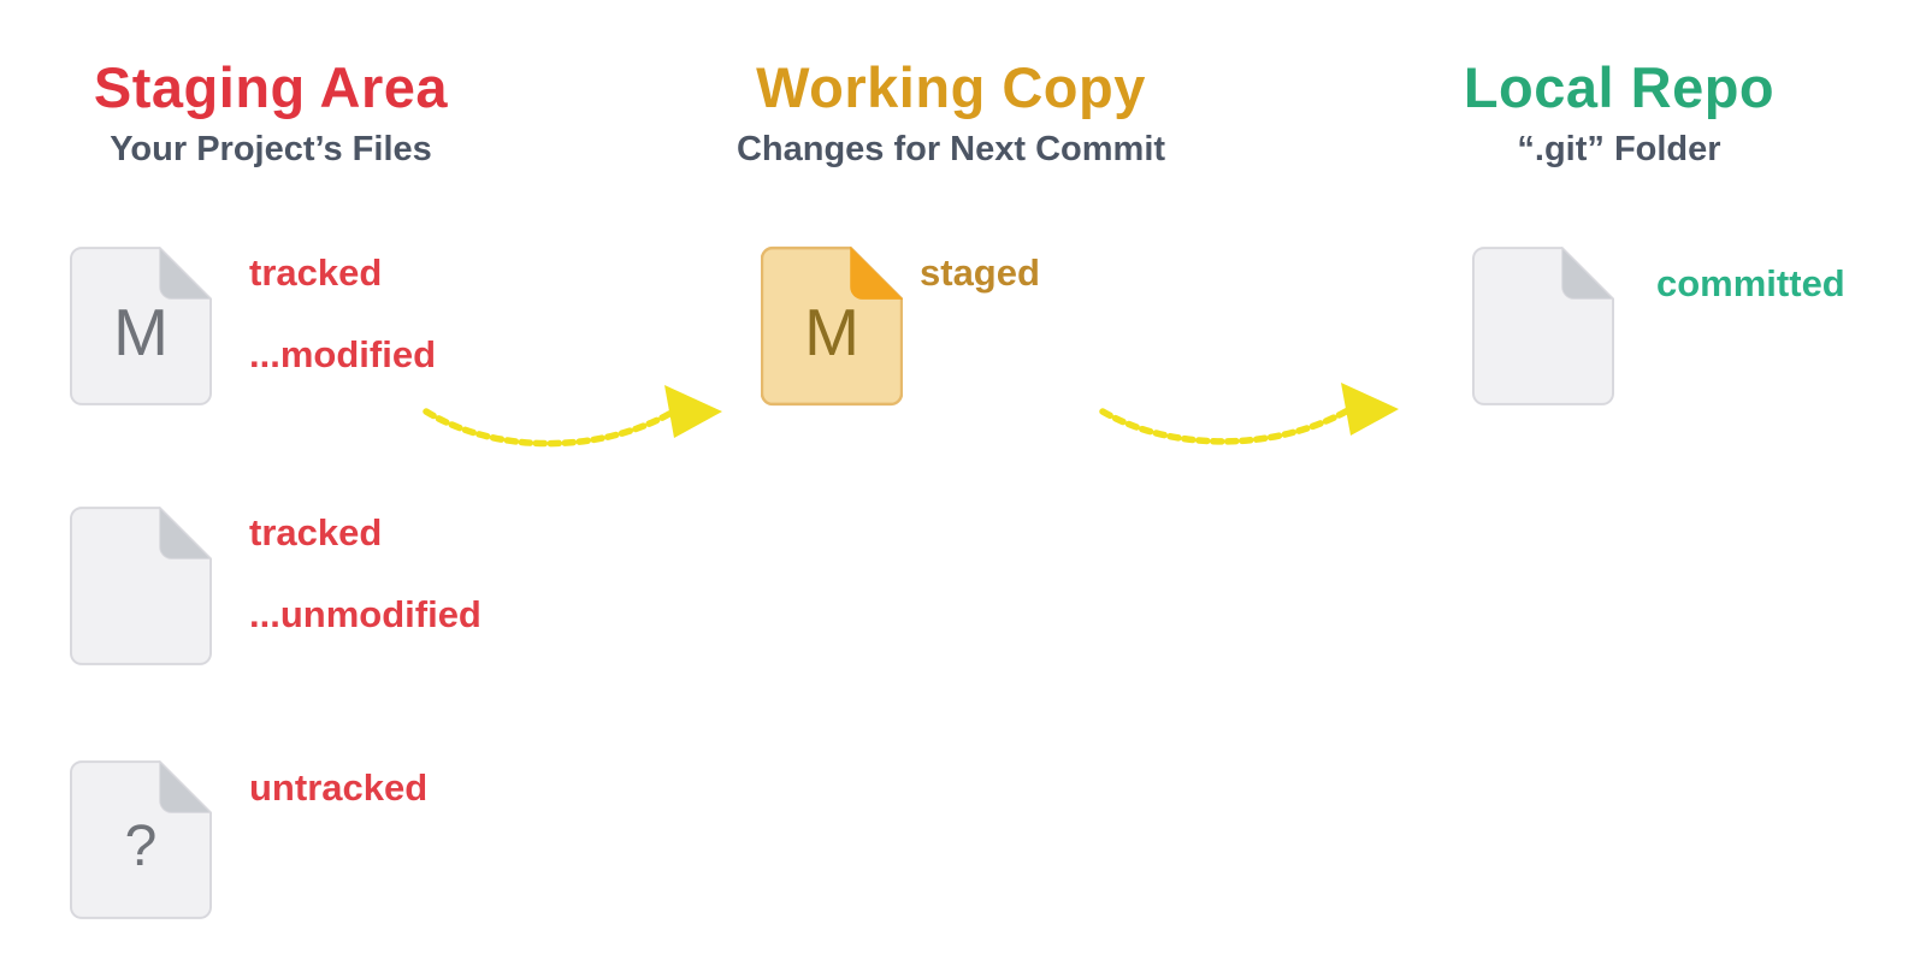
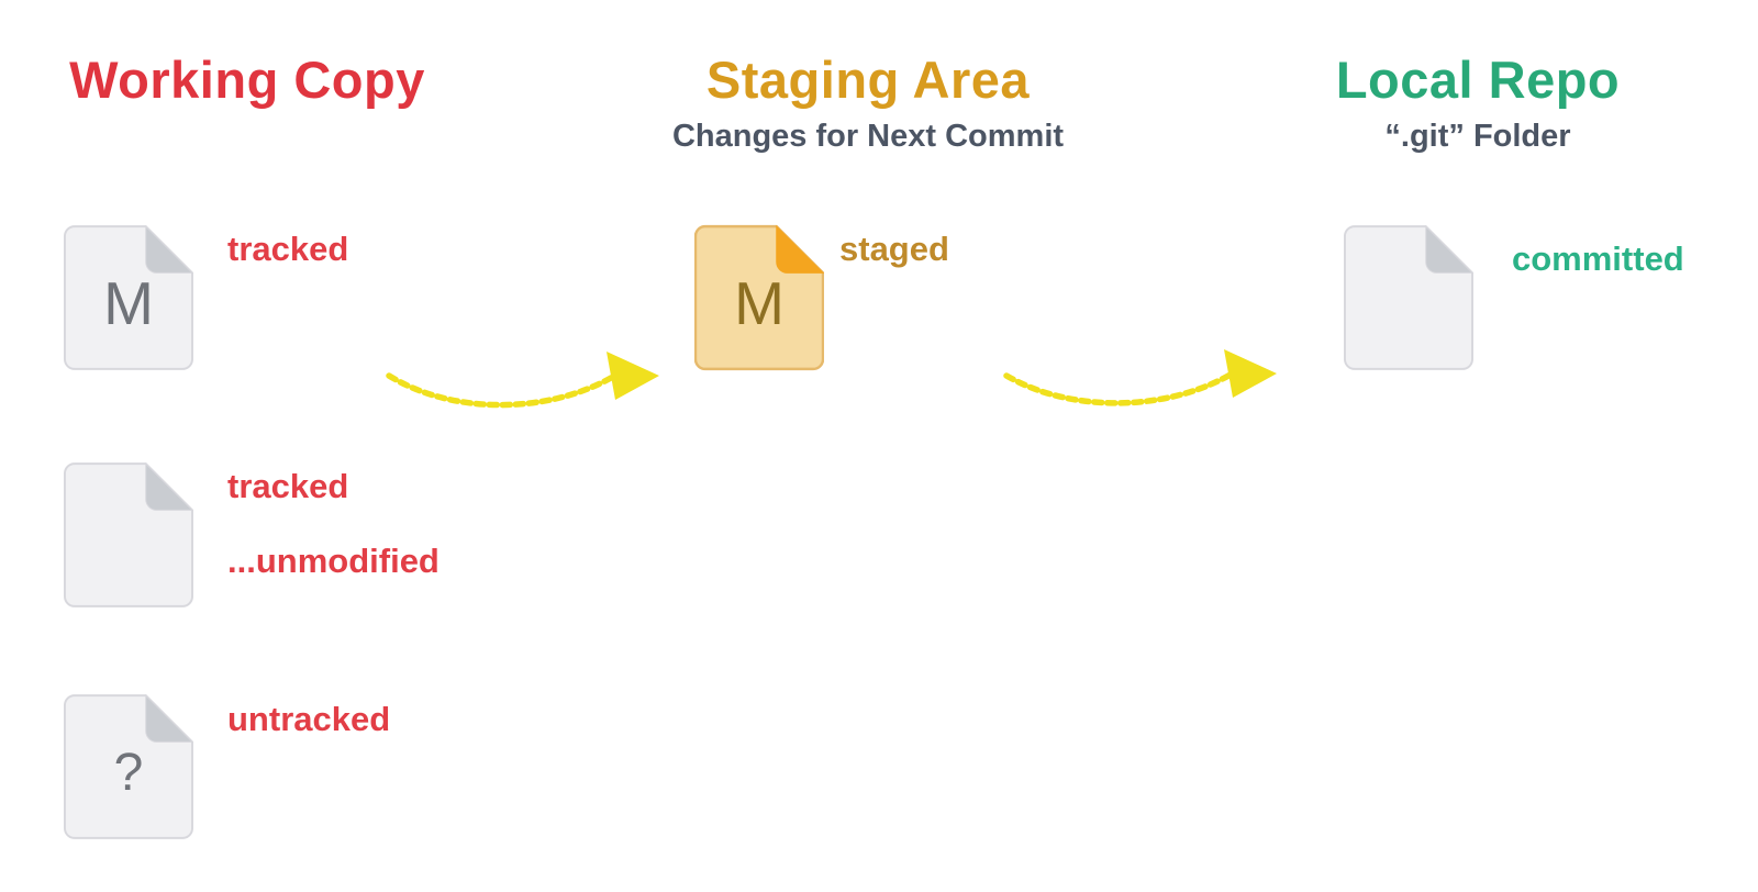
- Staging Area
+ Working Copy
- Your Project’s Files
- Working Copy
+ Staging Area
  Changes for Next Commit
  Local Repo
  “.git” Folder
  M
  tracked
- ...modified
  tracked
  ...unmodified
  ?
  untracked
  M
  staged
  committed
